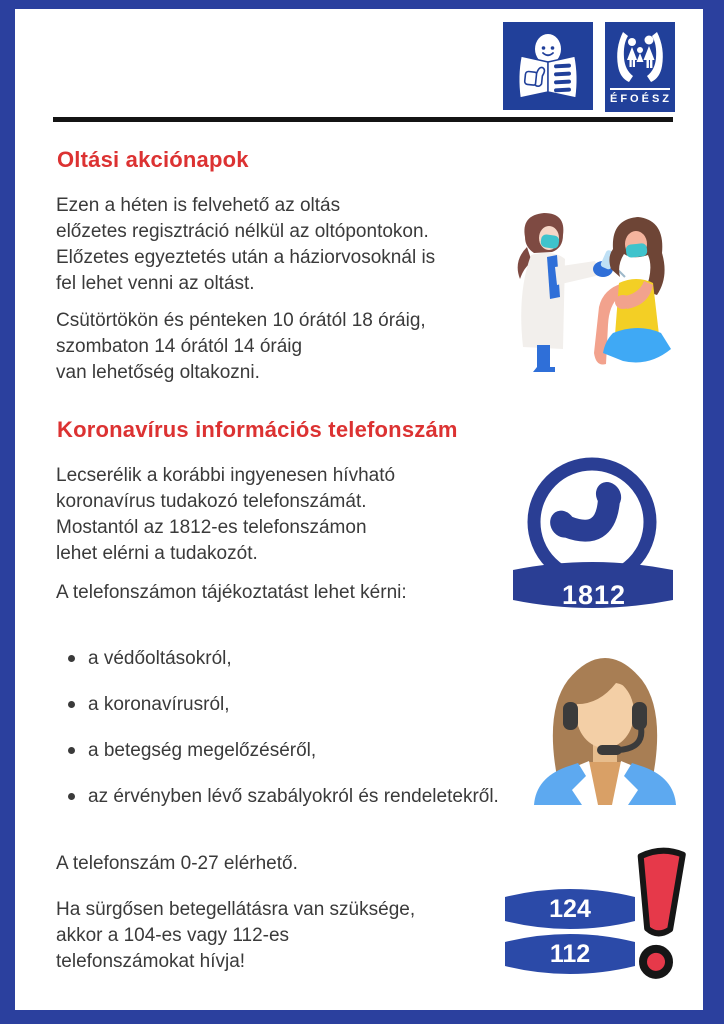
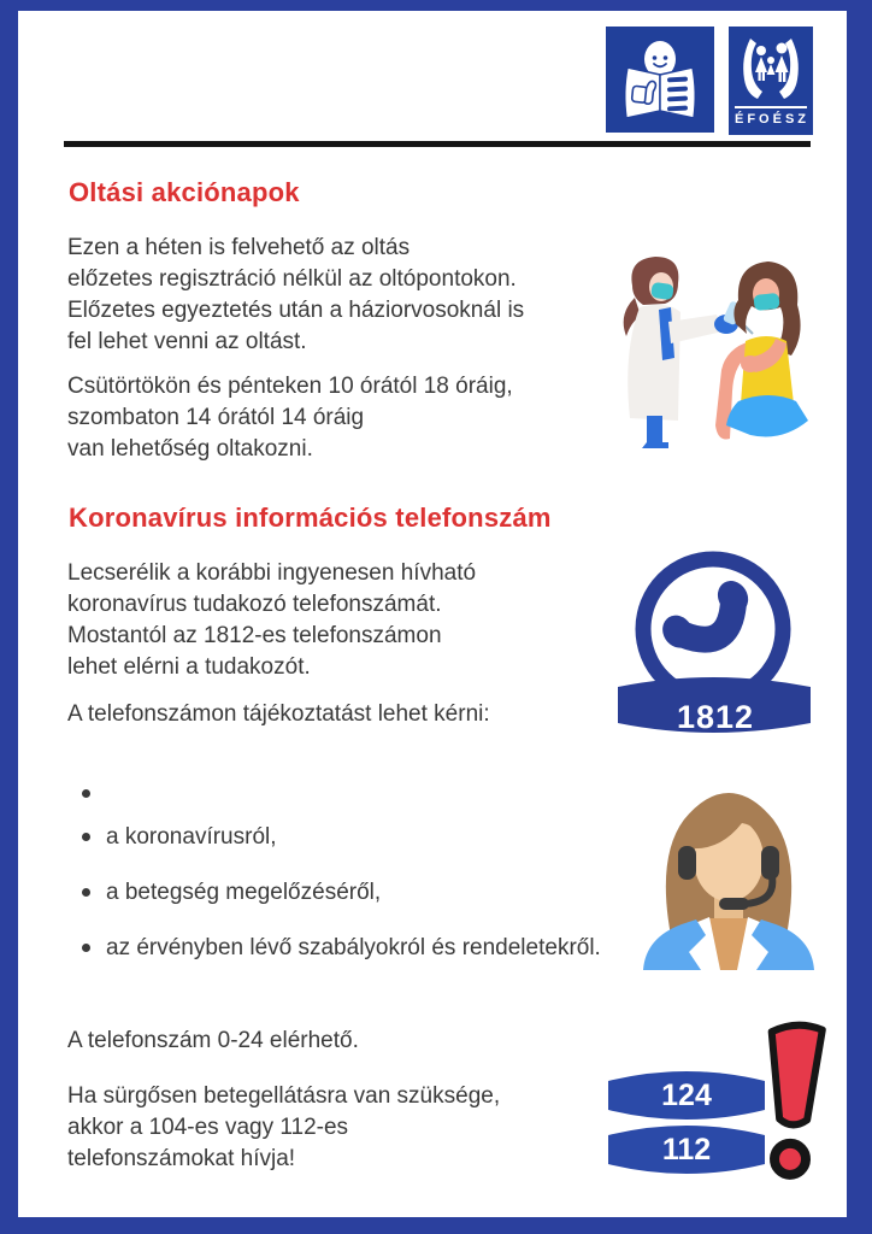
  ÉFOÉSZ
  Oltási akciónapok
  Ezen a héten is felvehető az oltás
  előzetes regisztráció nélkül az oltópontokon.
  Előzetes egyeztetés után a háziorvosoknál is
  fel lehet venni az oltást.
  Csütörtökön és pénteken 10 órától 18 óráig,
  szombaton 14 órától 14 óráig
  van lehetőség oltakozni.
  Koronavírus információs telefonszám
  Lecserélik a korábbi ingyenesen hívható
  koronavírus tudakozó telefonszámát.
  Mostantól az 1812-es telefonszámon
  lehet elérni a tudakozót.
  1812
  A telefonszámon tájékoztatást lehet kérni:
- a védőoltásokról,
  a koronavírusról,
  a betegség megelőzéséről,
  az érvényben lévő szabályokról és rendeletekről.
- A telefonszám 0-27 elérhető.
+ A telefonszám 0-24 elérhető.
  Ha sürgősen betegellátásra van szüksége,
  akkor a 104-es vagy 112-es
  telefonszámokat hívja!
  124
  112
